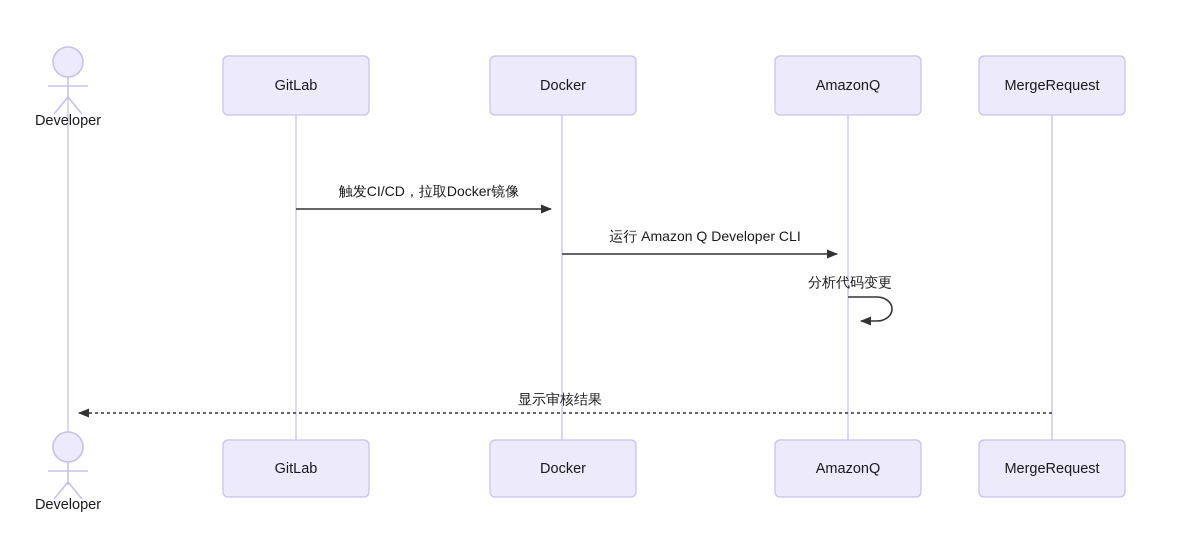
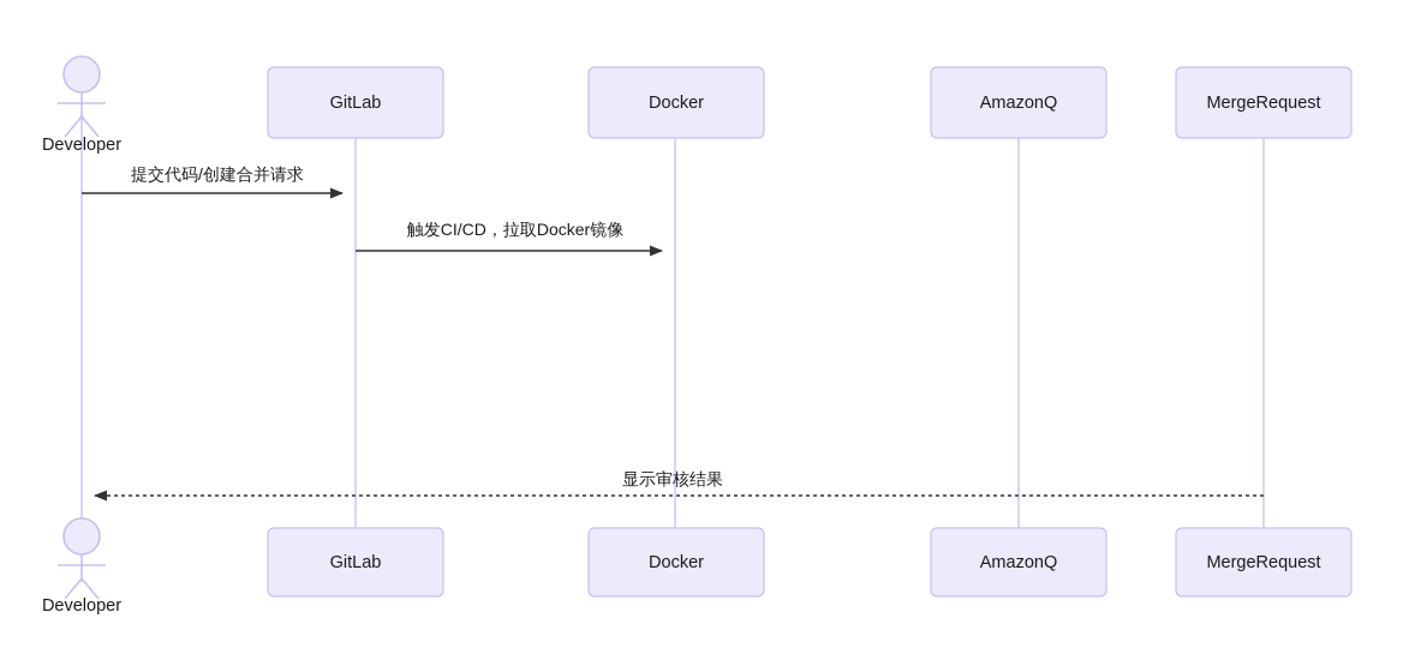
  Developer
  GitLab
  Docker
  AmazonQ
  MergeRequest
+ 提交代码/创建合并请求
  触发CI/CD，拉取Docker镜像
- 运行 Amazon Q Developer CLI
- 分析代码变更
  显示审核结果
  Developer
  GitLab
  Docker
  AmazonQ
  MergeRequest
